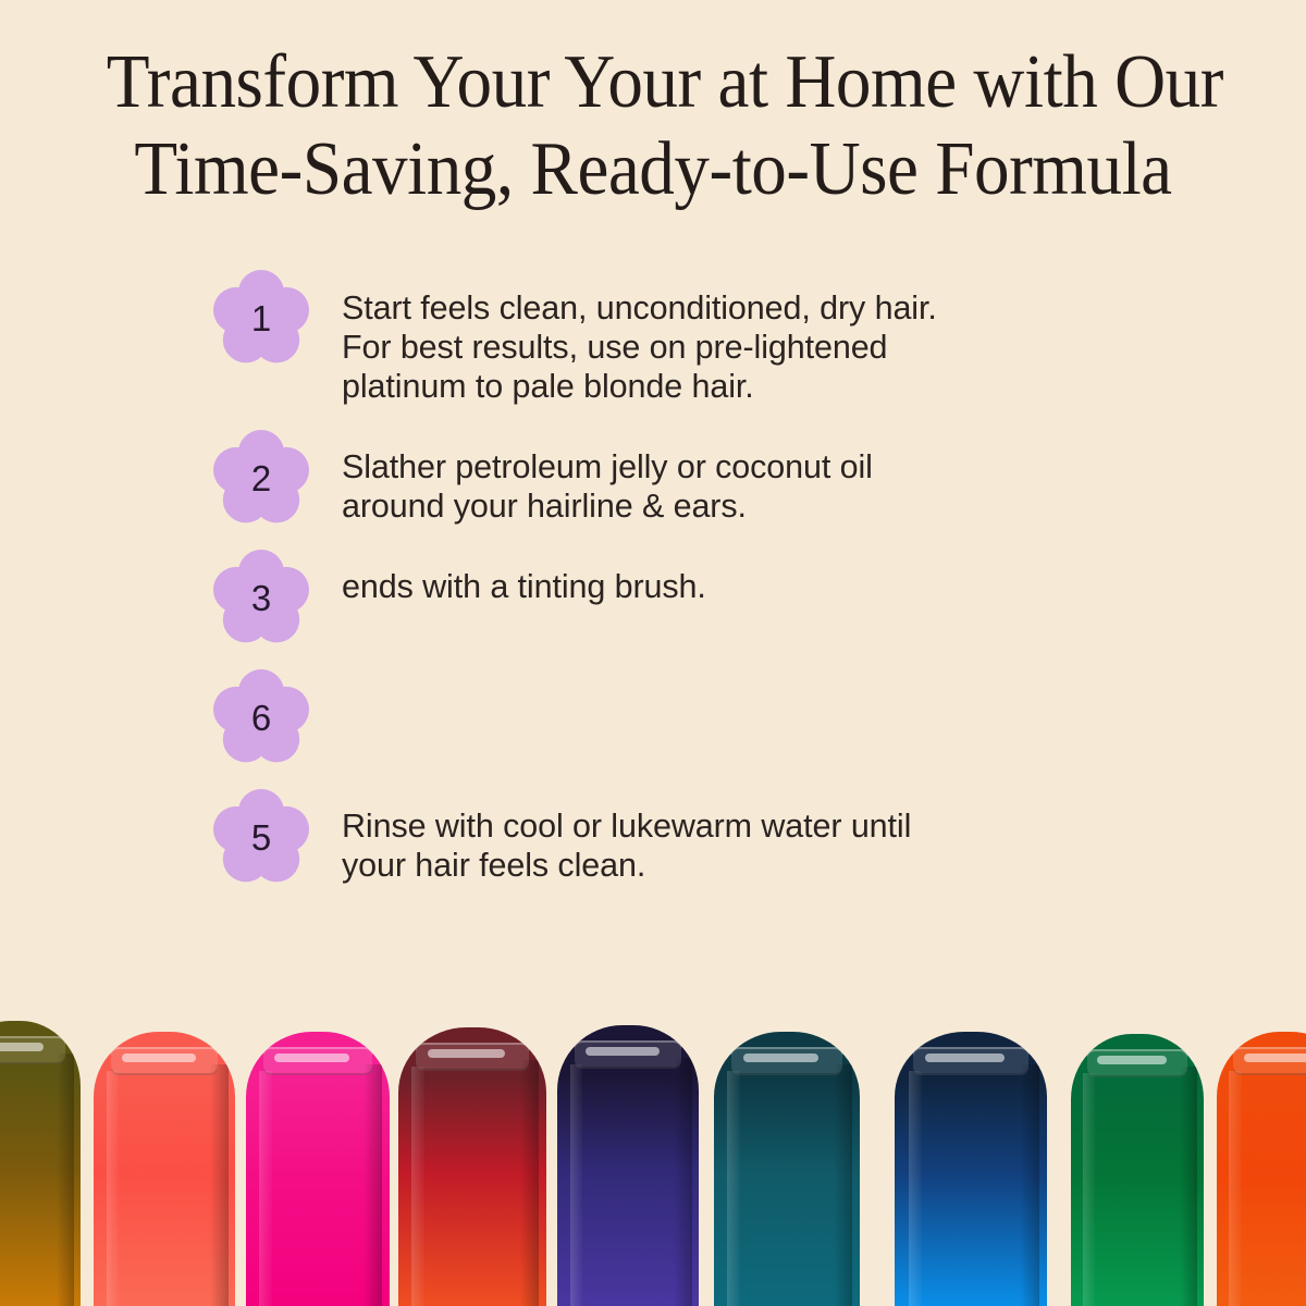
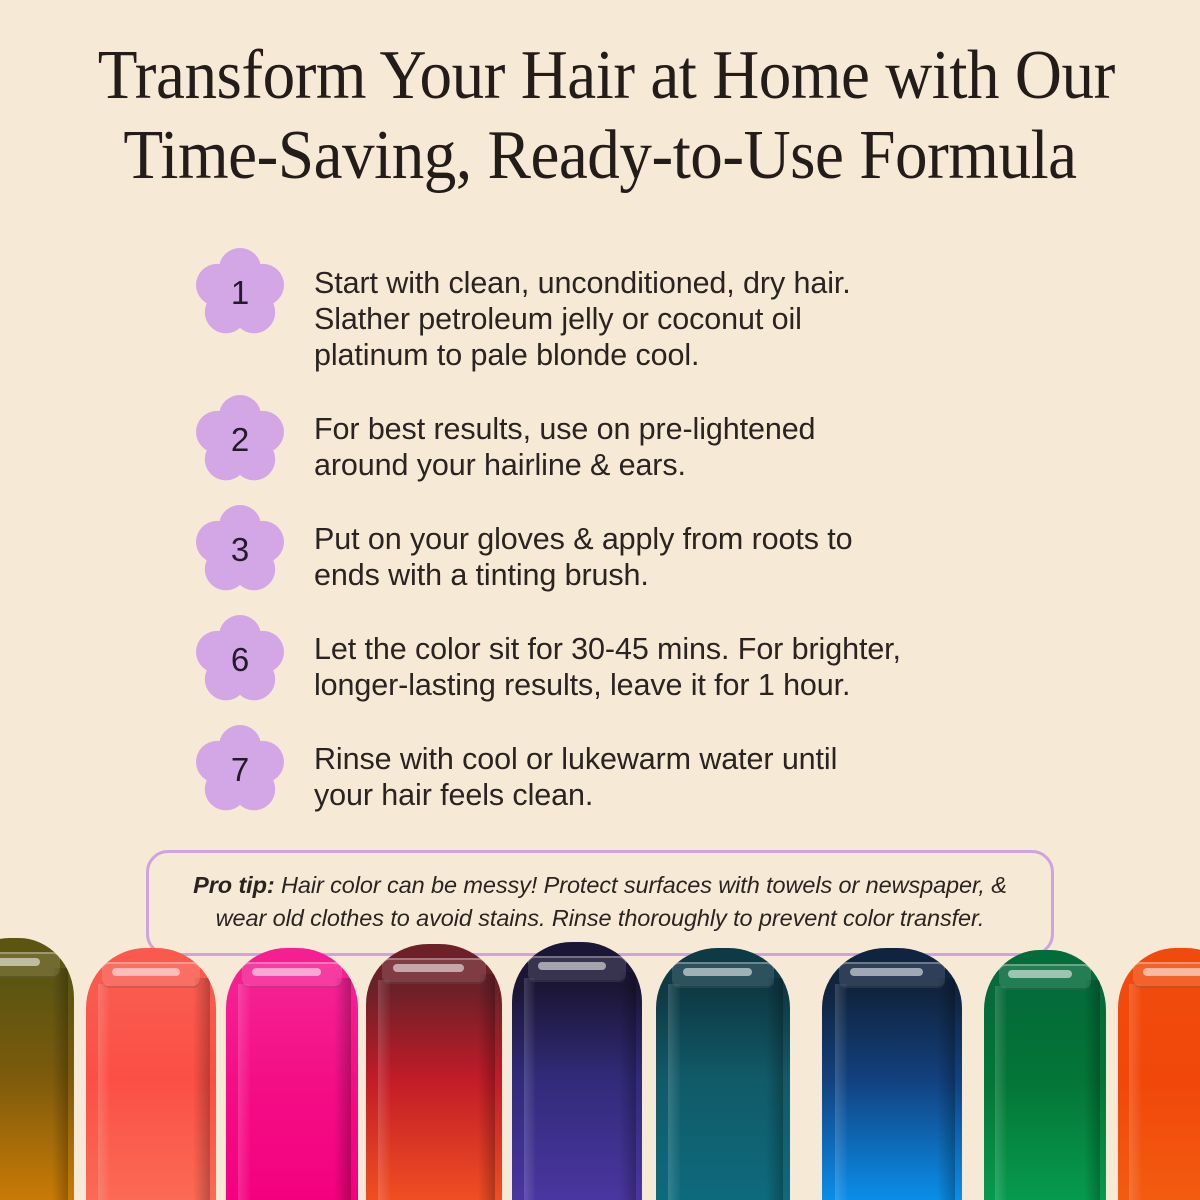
- Transform Your Your at Home with Our
+ Transform Your Hair at Home with Our
  Time-Saving, Ready-to-Use Formula
  1
- Start feels clean, unconditioned, dry hair.
+ Start with clean, unconditioned, dry hair.
- For best results, use on pre-lightened
+ Slather petroleum jelly or coconut oil
- platinum to pale blonde hair.
+ platinum to pale blonde cool.
  2
- Slather petroleum jelly or coconut oil
+ For best results, use on pre-lightened
  around your hairline & ears.
  3
+ Put on your gloves & apply from roots to
  ends with a tinting brush.
  6
+ Let the color sit for 30-45 mins. For brighter,
+ longer-lasting results, leave it for 1 hour.
- 5
+ 7
  Rinse with cool or lukewarm water until
  your hair feels clean.
+ Pro tip: Hair color can be messy! Protect surfaces with towels or newspaper, &
+ wear old clothes to avoid stains. Rinse thoroughly to prevent color transfer.
